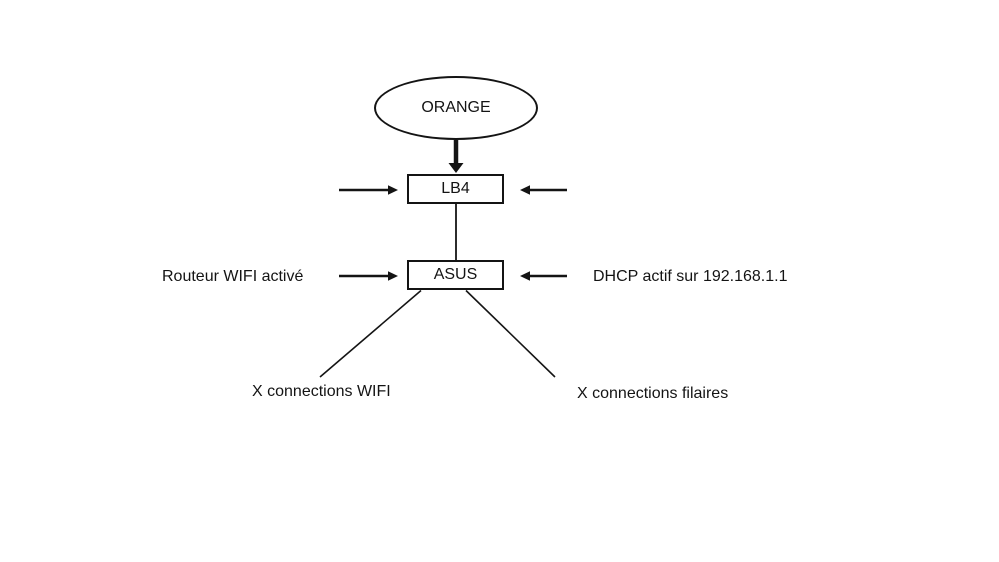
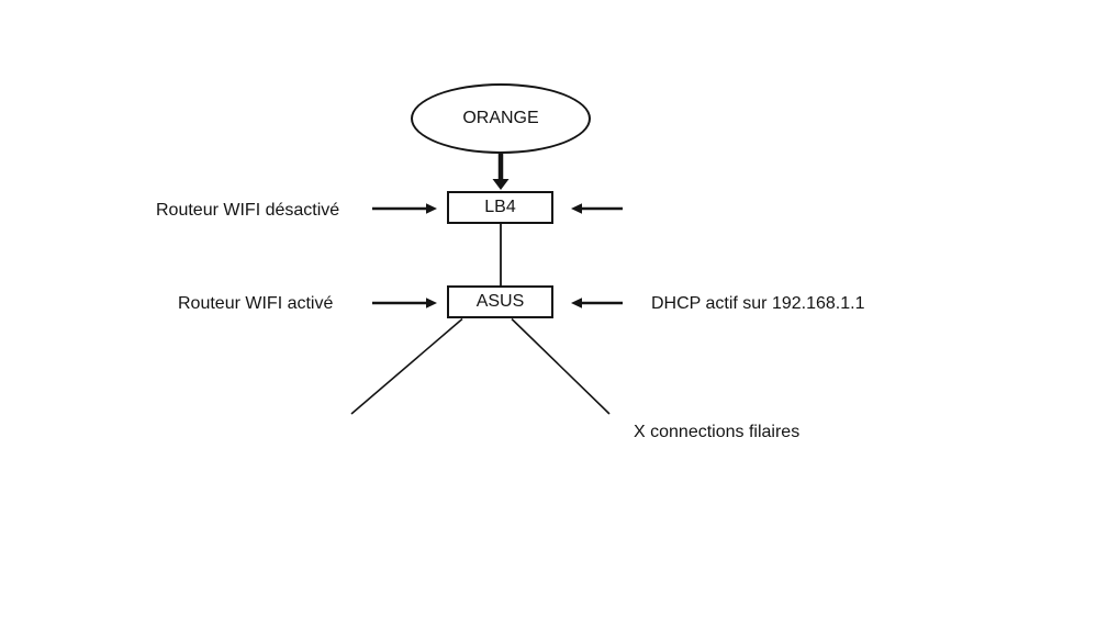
  ORANGE
  LB4
  ASUS
+ Routeur WIFI désactivé
  Routeur WIFI activé
  DHCP actif sur 192.168.1.1
- X connections WIFI
  X connections filaires
